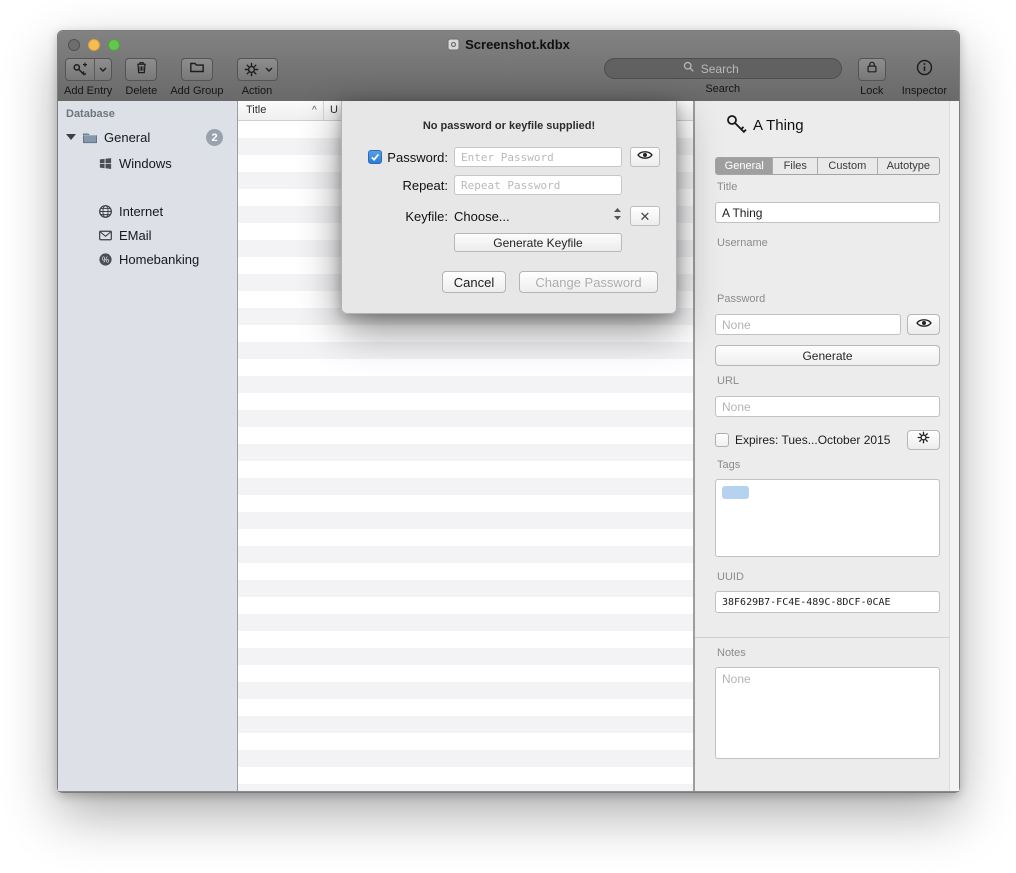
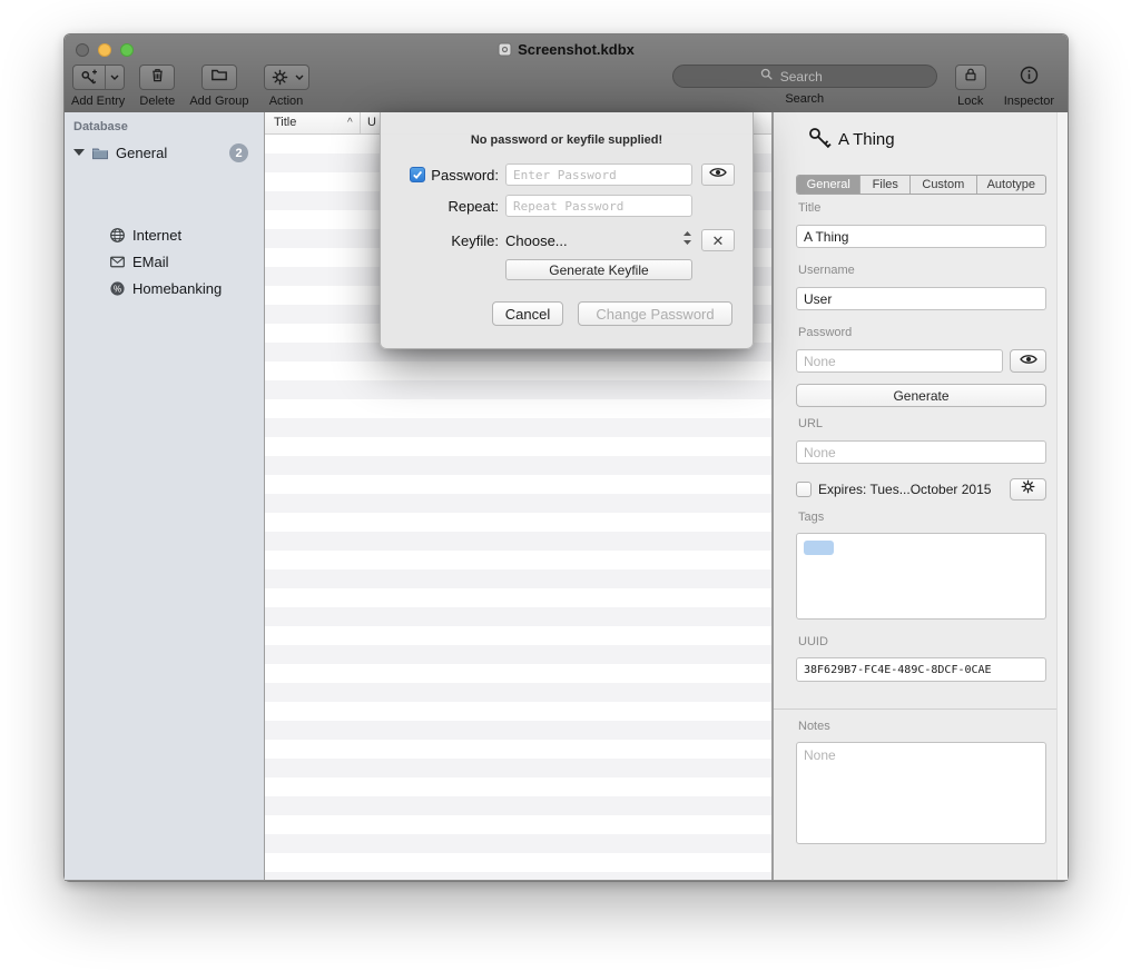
  Screenshot.kdbx
  Add Entry
  Delete
  Add Group
  Action
  Search
  Search
  Lock
  Inspector
  Database
  General
  2
- Windows
  Internet
  EMail
  %
  Homebanking
  Title
  ^
  U
  A Thing
  General
  Files
  Custom
  Autotype
  Title
  A Thing
  Username
+ User
  Password
  None
  Generate
  URL
  None
  Expires: Tues...October 2015
  Tags
  UUID
  38F629B7-FC4E-489C-8DCF-0CAE
  Notes
  None
  No password or keyfile supplied!
  Password:
  Enter Password
  Repeat:
  Repeat Password
  Keyfile:
  Choose...
  ✕
  Generate Keyfile
  Cancel
  Change Password
